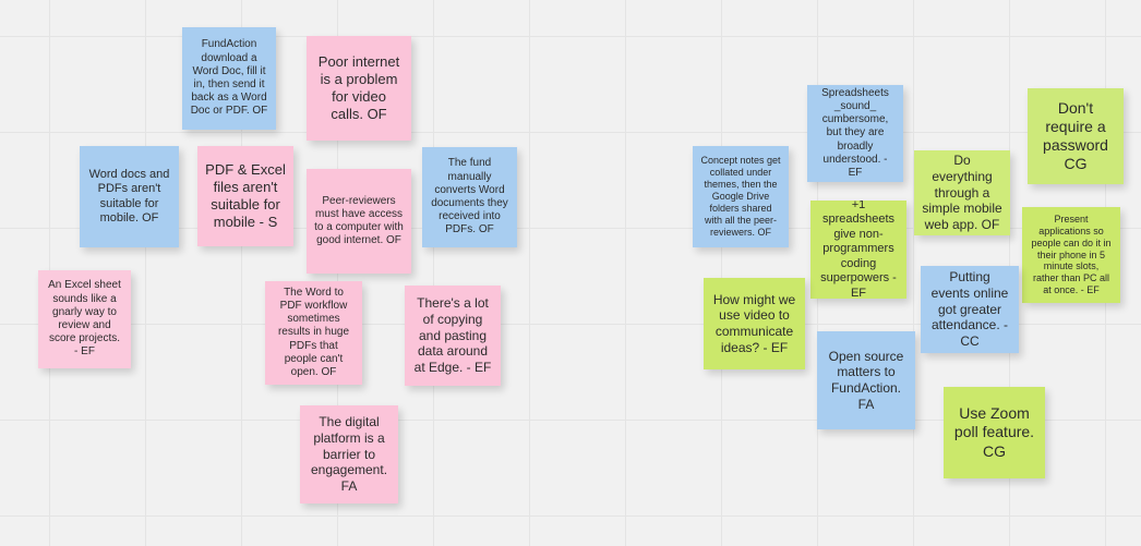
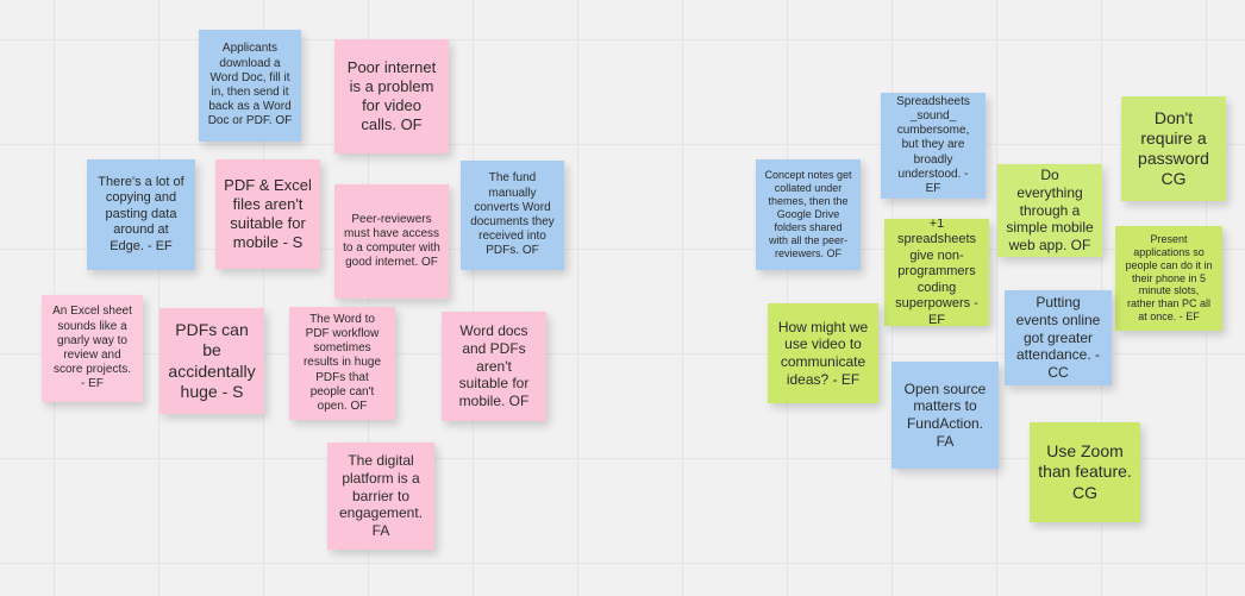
- FundAction download a Word Doc, fill it in, then send it back as a Word Doc or PDF. OF
+ Applicants download a Word Doc, fill it in, then send it back as a Word Doc or PDF. OF
  Poor internet is a problem for video calls. OF
- Word docs and PDFs aren't suitable for mobile. OF
+ There's a lot of copying and pasting data around at Edge. - EF
  PDF & Excel files aren't suitable for mobile - S
  Peer-reviewers must have access to a computer with good internet. OF
  The fund manually converts Word documents they received into PDFs. OF
  An Excel sheet sounds like a gnarly way to review and score projects. - EF
+ PDFs can be accidentally huge - S
  The Word to PDF workflow sometimes results in huge PDFs that people can't open. OF
- There's a lot of copying and pasting data around at Edge. - EF
+ Word docs and PDFs aren't suitable for mobile. OF
  The digital platform is a barrier to engagement. FA
  Concept notes get collated under themes, then the Google Drive folders shared with all the peer-reviewers. OF
  Spreadsheets _sound_ cumbersome, but they are broadly understood. - EF
  +1 spreadsheets give non-programmers coding superpowers - EF
  Do everything through a simple mobile web app. OF
  Don't require a password CG
  Present applications so people can do it in their phone in 5 minute slots, rather than PC all at once. - EF
  How might we use video to communicate ideas? - EF
  Open source matters to FundAction. FA
  Putting events online got greater attendance. - CC
- Use Zoom poll feature. CG
+ Use Zoom than feature. CG
